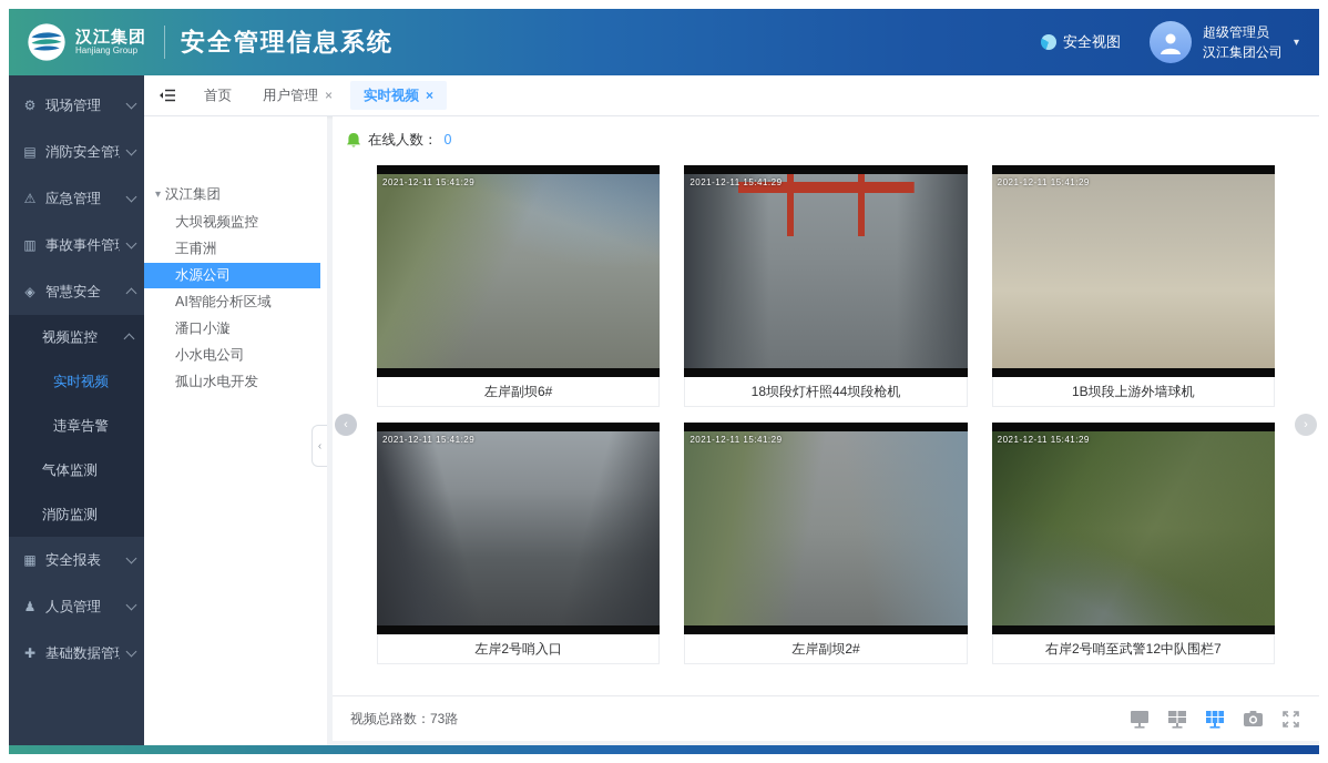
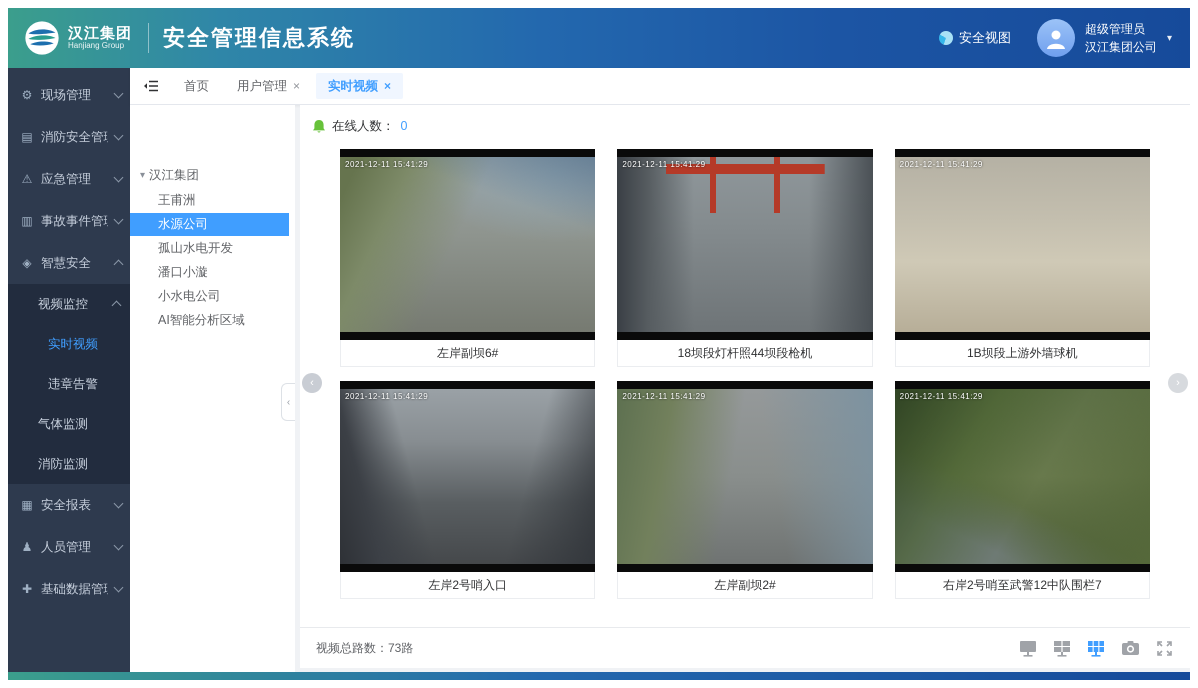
  汉江集团
  Hanjiang Group
  安全管理信息系统
  安全视图
  超级管理员
  汉江集团公司
  ▾
  ⚙
  现场管理
  ▤
  消防安全管
  ⚠
  应急管理
  ▥
  事故事件管
  ◈
  智慧安全
  视频监控
  实时视频
  违章告警
  气体监测
  消防监测
  ▦
  安全报表
  ♟
  人员管理
  ✚
  基础数据管
  首页
  用户管理
  ×
  实时视频
  ×
  ▾
  汉江集团
- 大坝视频监控
  王甫洲
  水源公司
- AI智能分析区域
+ 孤山水电开发
  潘口小漩
  小水电公司
- 孤山水电开发
+ AI智能分析区域
  ‹
  在线人数：
  0
  2021-12-11 15:41:29
  左岸副坝6#
  2021-12-11 15:41:29
  18坝段灯杆照44坝段枪机
  2021-12-11 15:41:29
  1B坝段上游外墙球机
  2021-12-11 15:41:29
  左岸2号哨入口
  2021-12-11 15:41:29
  左岸副坝2#
  2021-12-11 15:41:29
  右岸2号哨至武警12中队围栏7
  ‹
  ›
  视频总路数：73路
